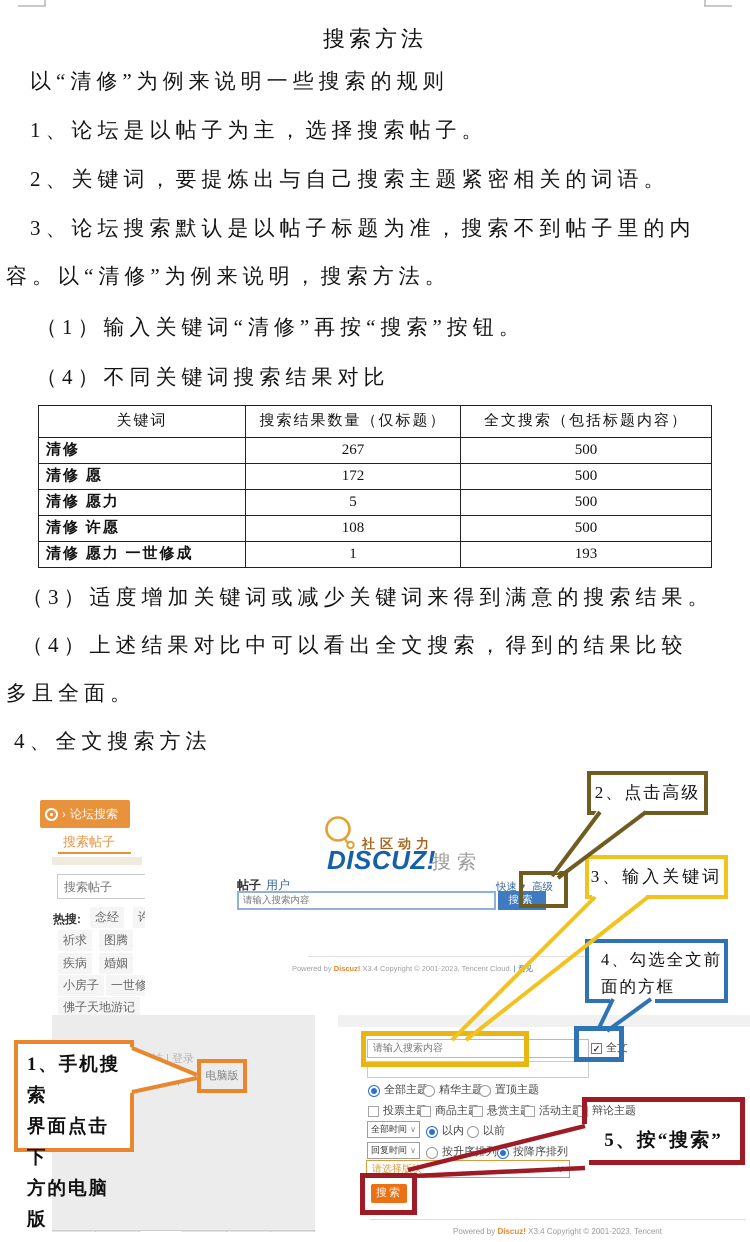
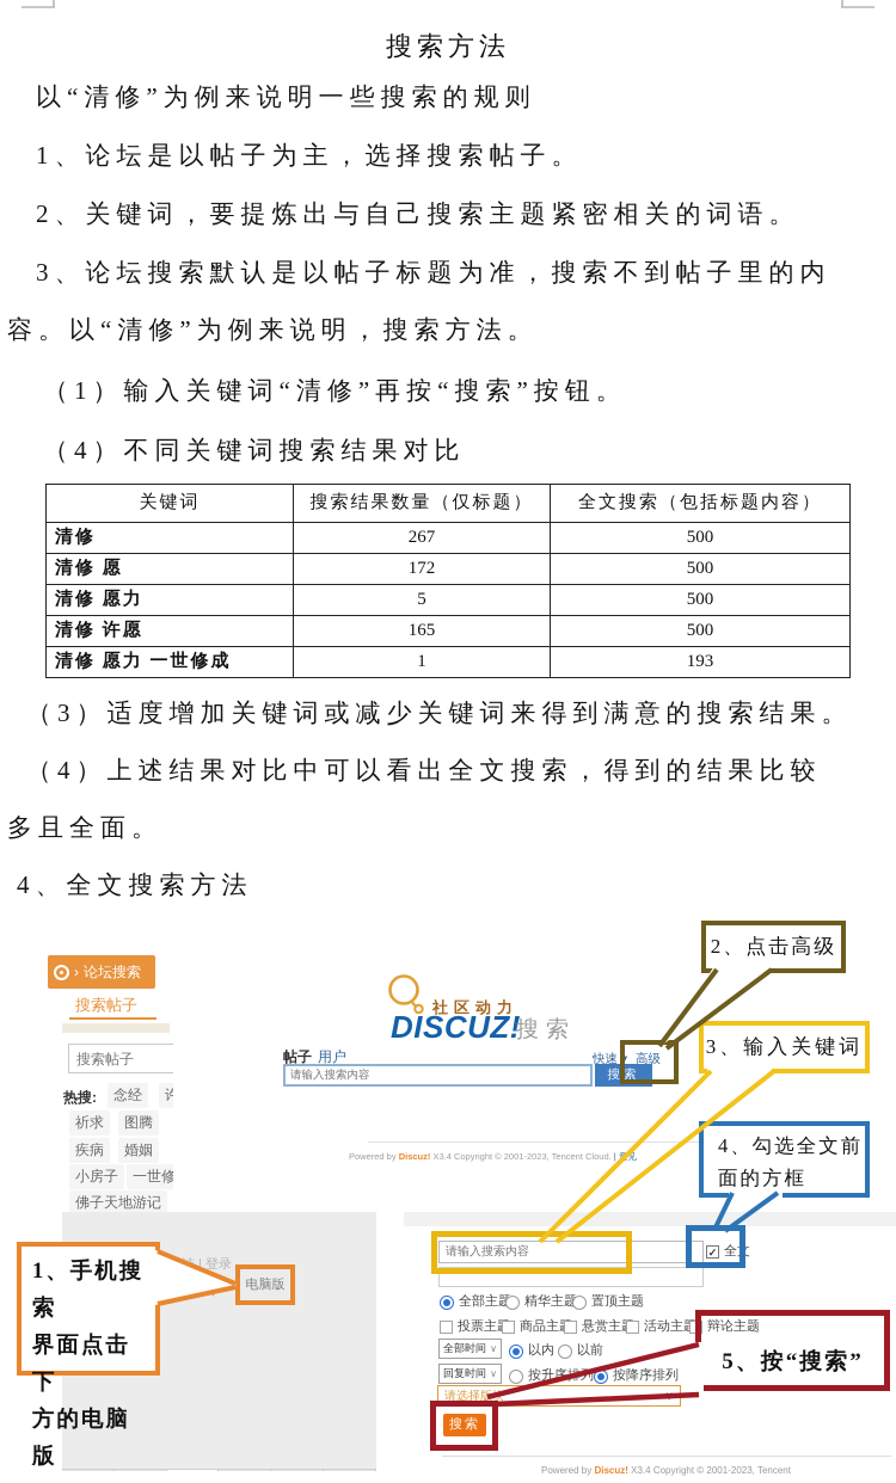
  搜索方法
  以“清修”为例来说明一些搜索的规则
  1、论坛是以帖子为主，选择搜索帖子。
  2、关键词，要提炼出与自己搜索主题紧密相关的词语。
  3、论坛搜索默认是以帖子标题为准，搜索不到帖子里的内
  容。以“清修”为例来说明，搜索方法。
  （1）输入关键词“清修”再按“搜索”按钮。
  （4）不同关键词搜索结果对比
  关键词	搜索结果数量（仅标题）	全文搜索（包括标题内容）
  清修	267	500
  清修 愿	172	500
  清修 愿力	5	500
- 清修 许愿	108	500
+ 清修 许愿	165	500
  清修 愿力 一世修成	1	193
  （3）适度增加关键词或减少关键词来得到满意的搜索结果。
  （4）上述结果对比中可以看出全文搜索，得到的结果比较
  多且全面。
  4、全文搜索方法
  ›
  论坛搜索
  搜索帖子
  搜索帖子
  热搜:
  念经
  祈求
  图腾
  疾病
  婚姻
  小房子
  一世修
  佛子天地游记
  电脑版
  社区动力
  DISCUZ!
  搜索
  帖子
  用户
  快速 ▾
  高级
  请输入搜索内容
  搜索
  Powered by Discuz! X3.4 Copyright © 2001-2023, Tencent Cloud. |见
  请输入搜索内容
  ✓
  全文
  全部主
  精华主题
  置顶主题
  投票主
  商品主
  悬赏主
  活动主
  辩论主题
  全部时间
  ∨
  以内
  以前
  回复时间
  ∨
  按升序列
  按降序排列
  请选择版
  搜索
  Powered by Discuz! X3.4 Copyright © 2001-2023, Tencent
  1、手机搜索
  界面点击下
  方的电脑版
  2、点击高级
  3、输入关键词
  4、勾选全文前
  面的方框
  5、按“搜索”
